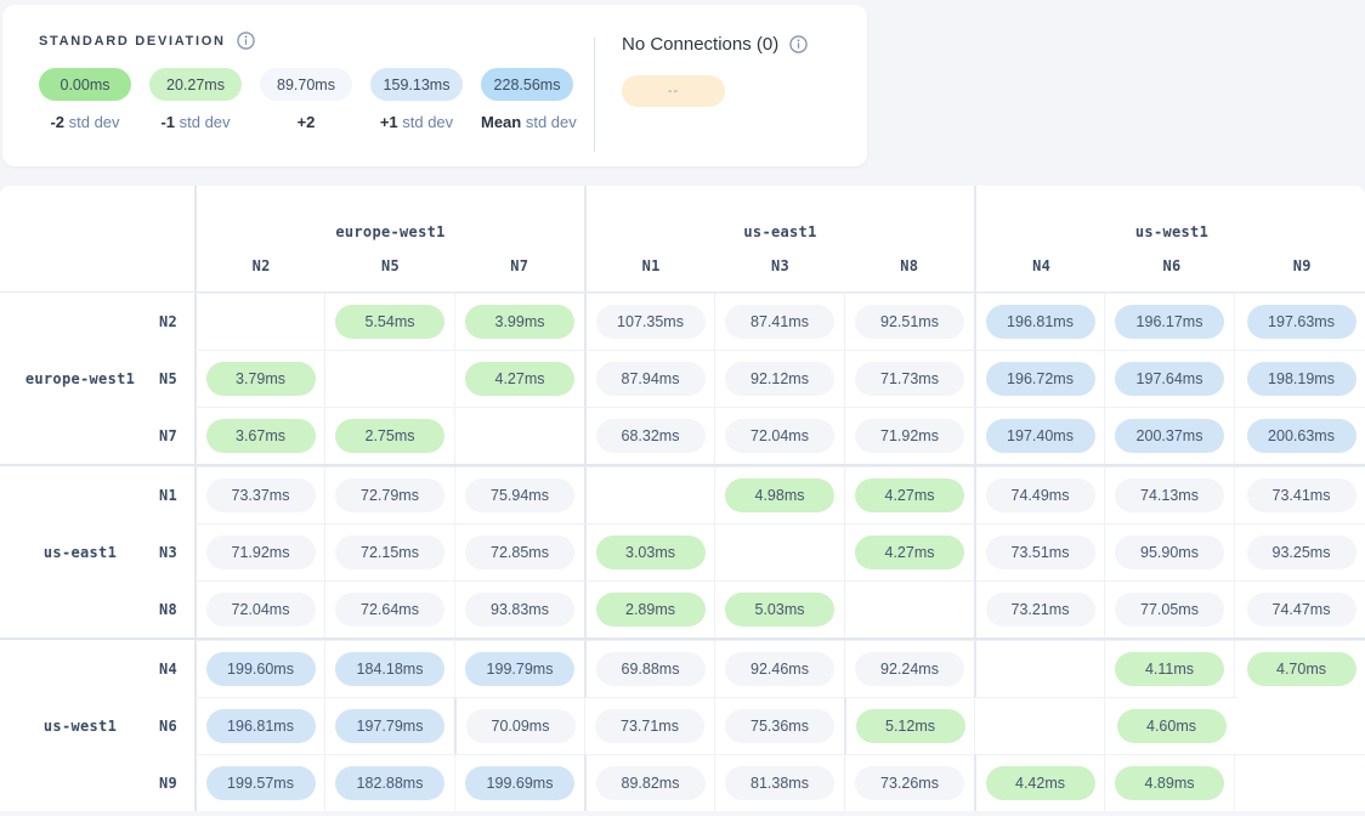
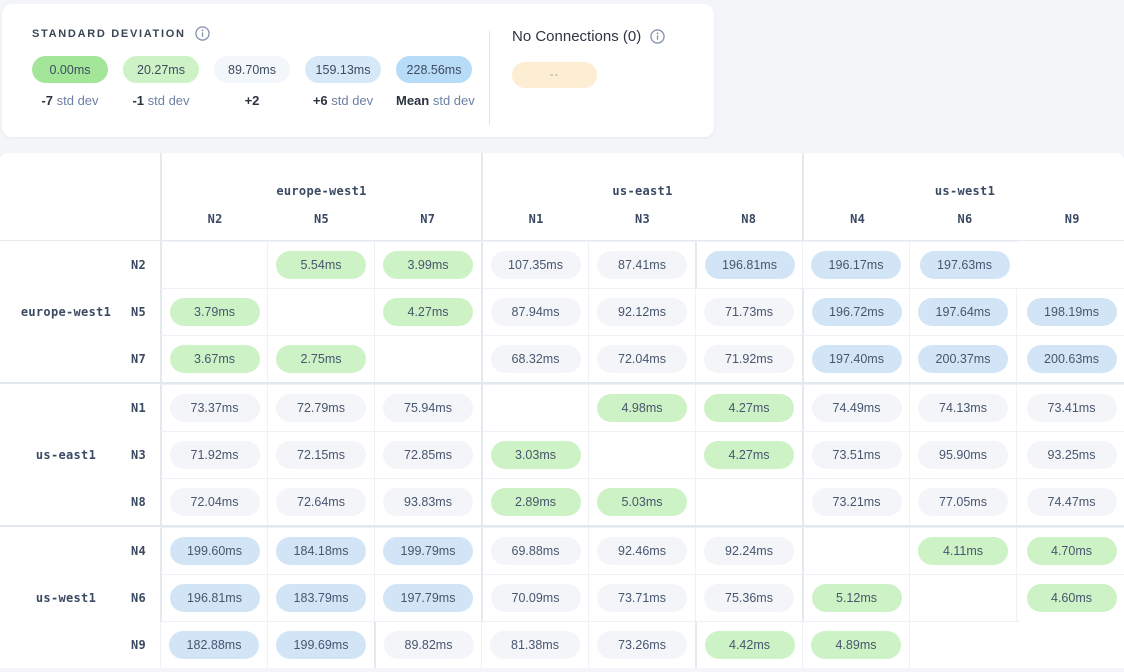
  STANDARD DEVIATION
  0.00ms
  20.27ms
  89.70ms
  159.13ms
  228.56ms
- -2 std dev
+ -7 std dev
  -1 std dev
  +2
- +1 std dev
+ +6 std dev
  Mean std dev
  No Connections (0)
  --
  europe-west1
  N2
  N5
  N7
  us-east1
  N1
  N3
  N8
  us-west1
  N4
  N6
  N9
  europe-west1
  N2
  5.54ms
  3.99ms
  107.35ms
  87.41ms
- 92.51ms
  196.81ms
  196.17ms
  197.63ms
  N5
  3.79ms
  4.27ms
  87.94ms
  92.12ms
  71.73ms
  196.72ms
  197.64ms
  198.19ms
  N7
  3.67ms
  2.75ms
  68.32ms
  72.04ms
  71.92ms
  197.40ms
  200.37ms
  200.63ms
  us-east1
  N1
  73.37ms
  72.79ms
  75.94ms
  4.98ms
  4.27ms
  74.49ms
  74.13ms
  73.41ms
  N3
  71.92ms
  72.15ms
  72.85ms
  3.03ms
  4.27ms
  73.51ms
  95.90ms
  93.25ms
  N8
  72.04ms
  72.64ms
  93.83ms
  2.89ms
  5.03ms
  73.21ms
  77.05ms
  74.47ms
  us-west1
  N4
  199.60ms
  184.18ms
  199.79ms
  69.88ms
  92.46ms
  92.24ms
  4.11ms
  4.70ms
  N6
  196.81ms
+ 183.79ms
  197.79ms
  70.09ms
  73.71ms
  75.36ms
  5.12ms
  4.60ms
  N9
- 199.57ms
  182.88ms
  199.69ms
  89.82ms
  81.38ms
  73.26ms
  4.42ms
  4.89ms
